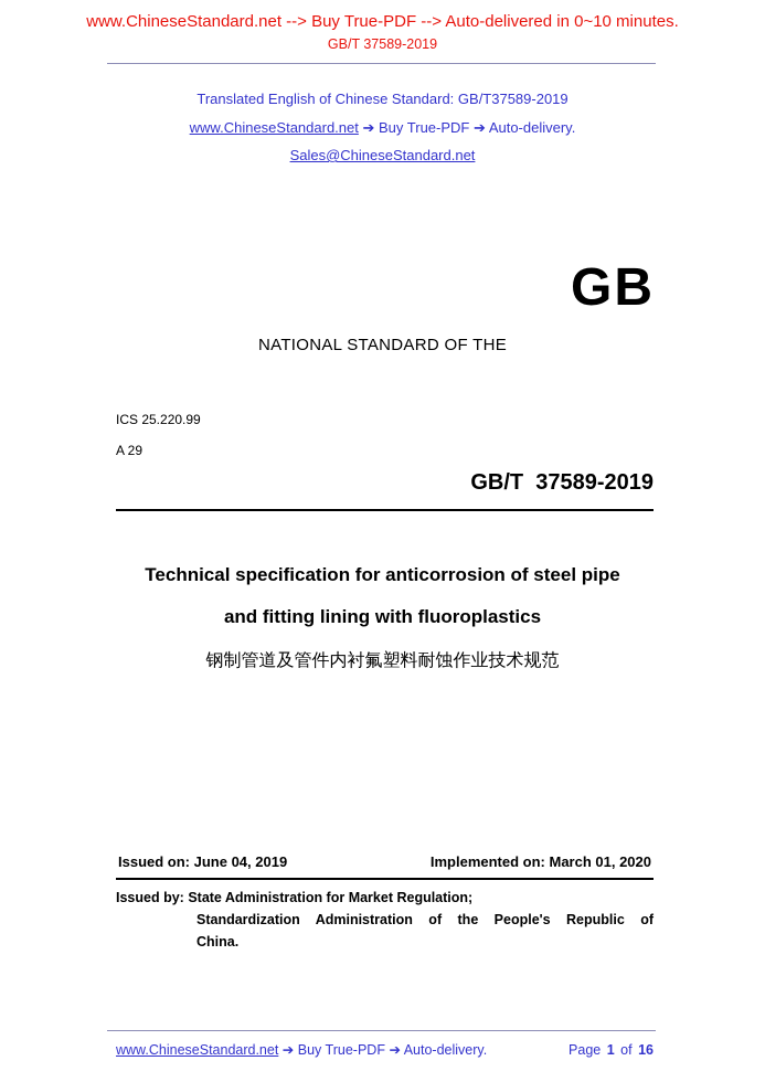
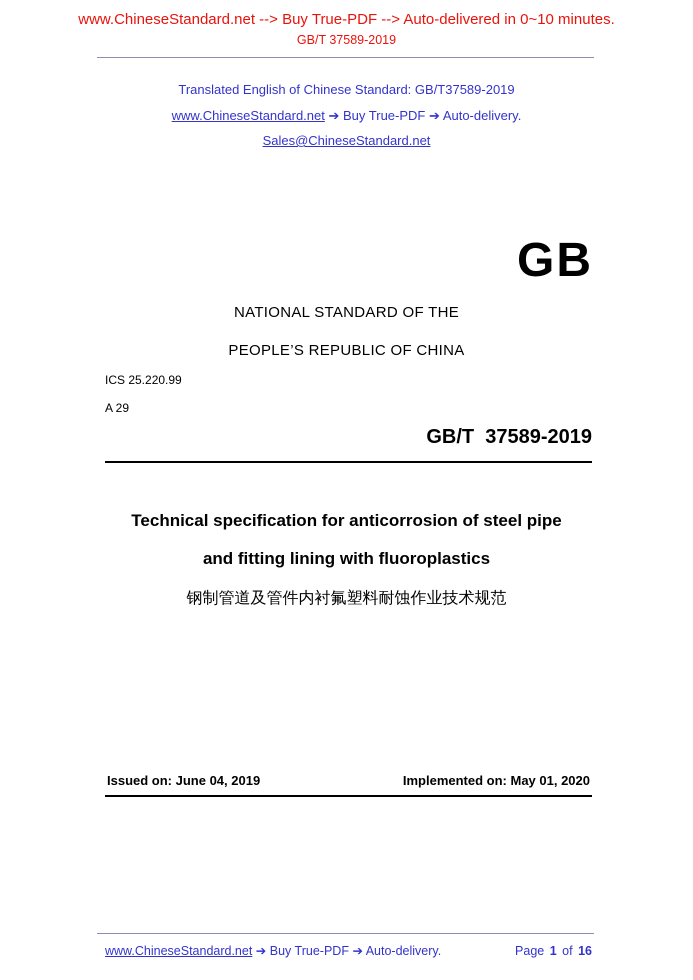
  www.ChineseStandard.net --> Buy True-PDF --> Auto-delivered in 0~10 minutes.
  GB/T 37589-2019
  Translated English of Chinese Standard: GB/T37589-2019
  www.ChineseStandard.net ➔ Buy True-PDF ➔ Auto-delivery.
  Sales@ChineseStandard.net
  GB
  NATIONAL STANDARD OF THE
+ PEOPLE’S REPUBLIC OF CHINA
  ICS 25.220.99
  A 29
  GB/T 37589-2019
  Technical specification for anticorrosion of steel pipe
  and fitting lining with fluoroplastics
  钢制管道及管件内衬氟塑料耐蚀作业技术规范
  Issued on: June 04, 2019
- Implemented on: March 01, 2020
+ Implemented on: May 01, 2020
- Issued by: State Administration for Market Regulation;
- Standardization Administration of the People's Republic of
- China.
  www.ChineseStandard.net ➔ Buy True-PDF ➔ Auto-delivery.
  Page 1 of 16
